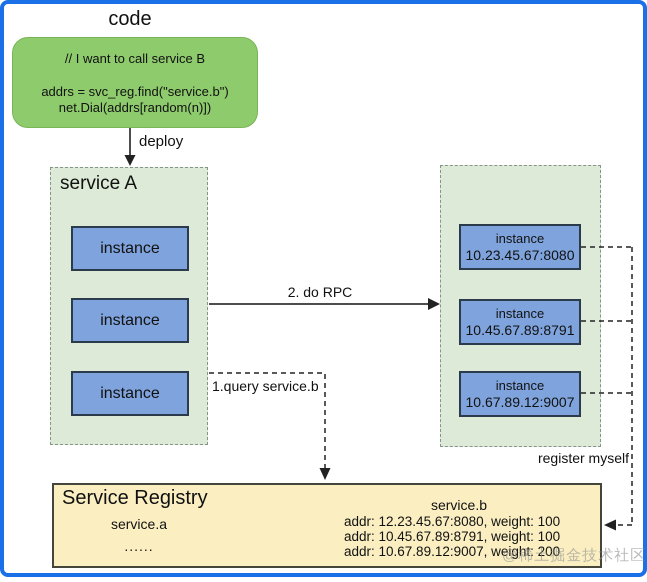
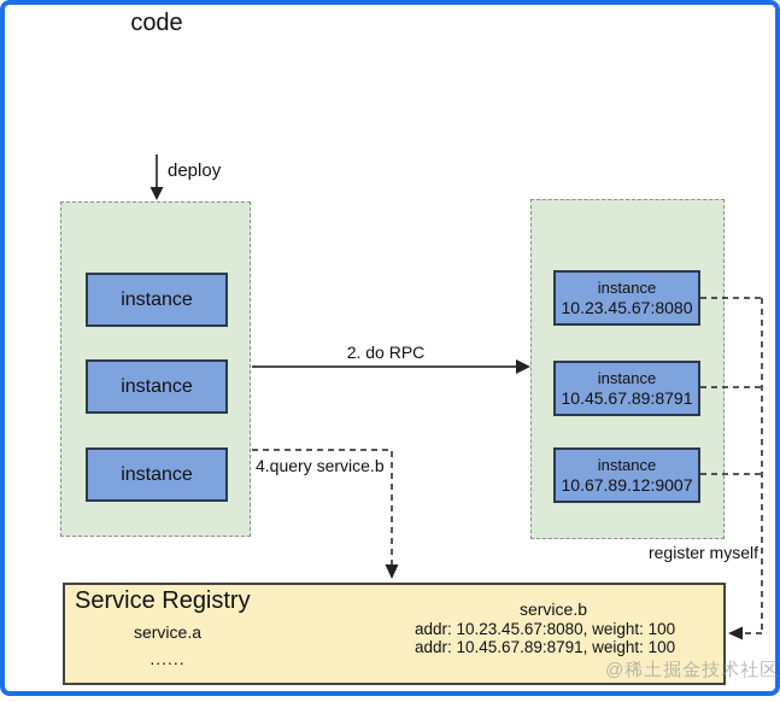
  code
- // I want to call service B
- addrs = svc_reg.find("service.b")
- net.Dial(addrs[random(n)])
  deploy
- service A
  instance
  instance
  instance
  instance
  10.23.45.67:8080
  instance
  10.45.67.89:8791
  instance
  10.67.89.12:9007
  2. do RPC
- 1.query service.b
+ 4.query service.b
  register myself
  Service Registry
  service.a
  ......
  service.b
- addr: 12.23.45.67:8080, weight: 100
+ addr: 10.23.45.67:8080, weight: 100
  addr: 10.45.67.89:8791, weight: 100
- addr: 10.67.89.12:9007, weight: 200
  @稀土掘金技术社区
